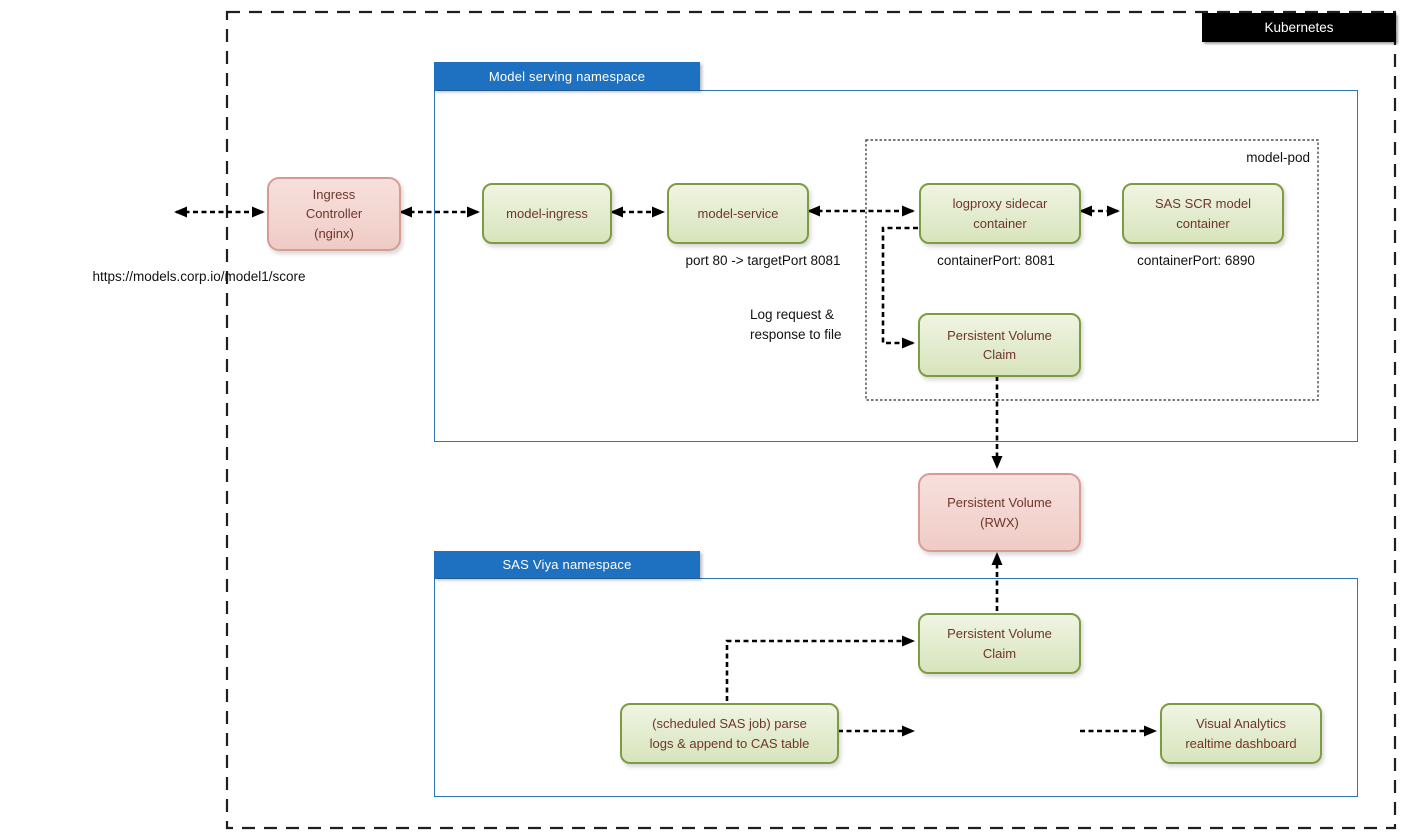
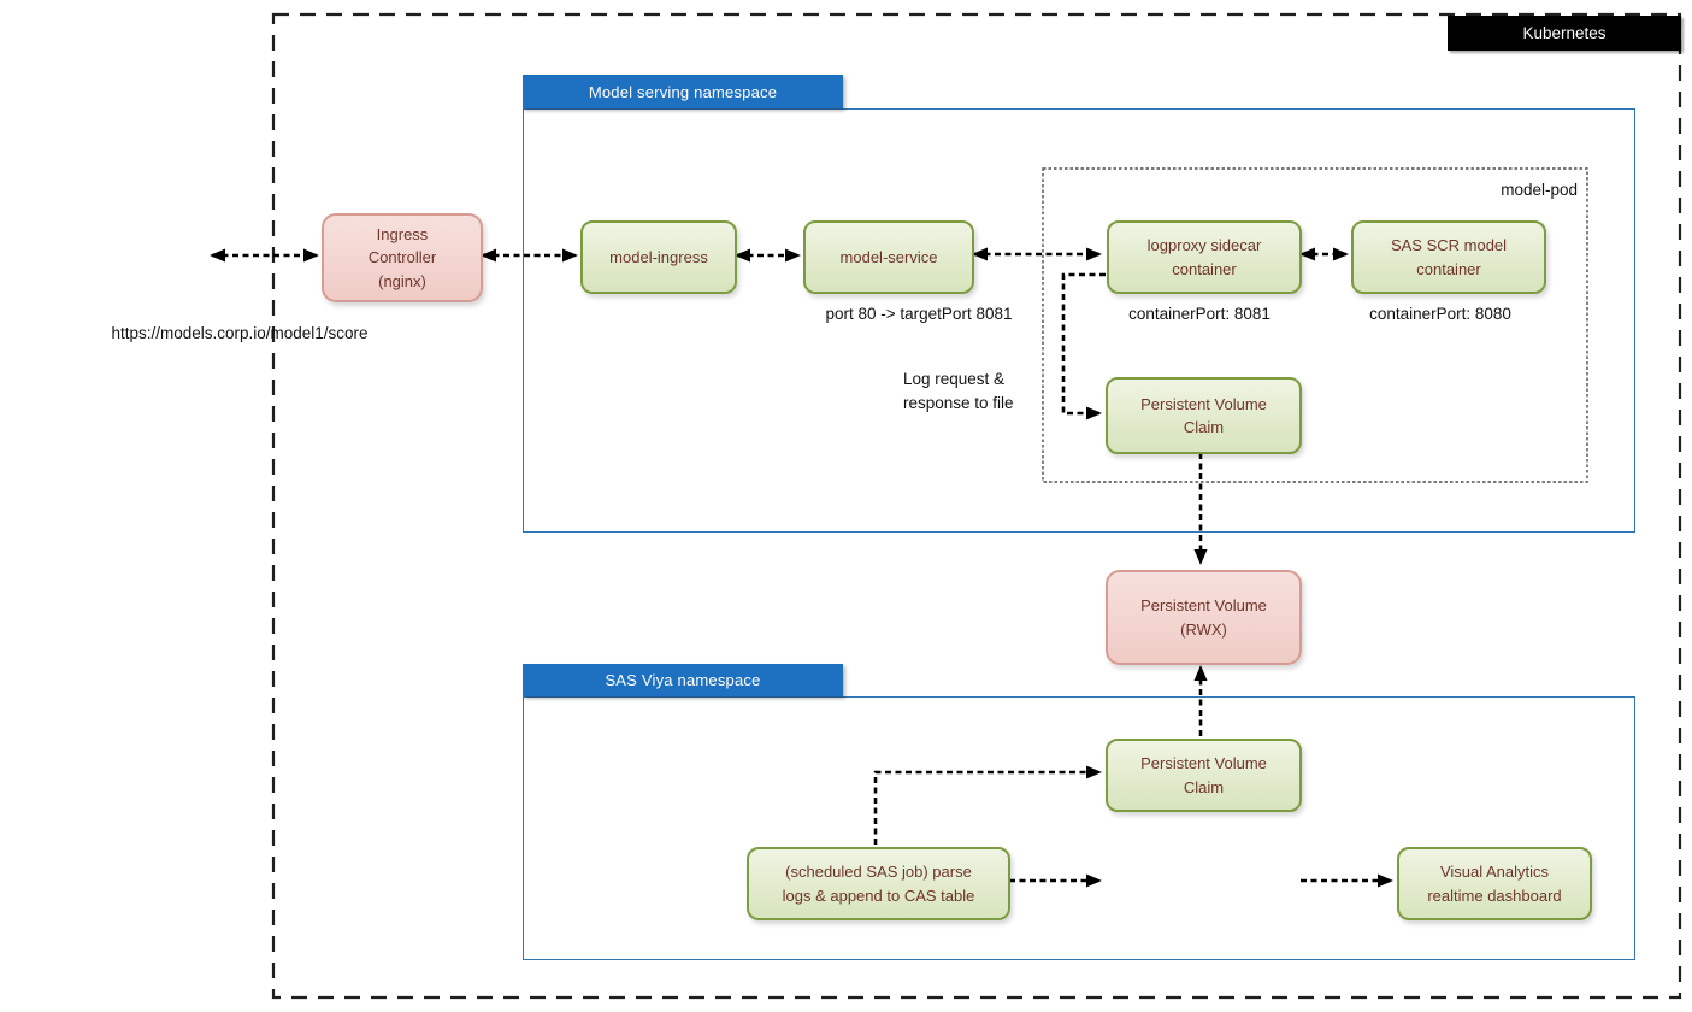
  Model serving namespace
  SAS Viya namespace
  Kubernetes
  Ingress
  Controller
  (nginx)
  model-ingress
  model-service
  logproxy sidecar
  container
  SAS SCR model
  container
  Persistent Volume
  Claim
  Persistent Volume
  (RWX)
  Persistent Volume
  Claim
  (scheduled SAS job) parse
  logs & append to CAS table
  Visual Analytics
  realtime dashboard
  https://models.corp.io/model1/score
  port 80 -> targetPort 8081
  containerPort: 8081
- containerPort: 6890
+ containerPort: 8080
  Log request &
  response to file
  model-pod
